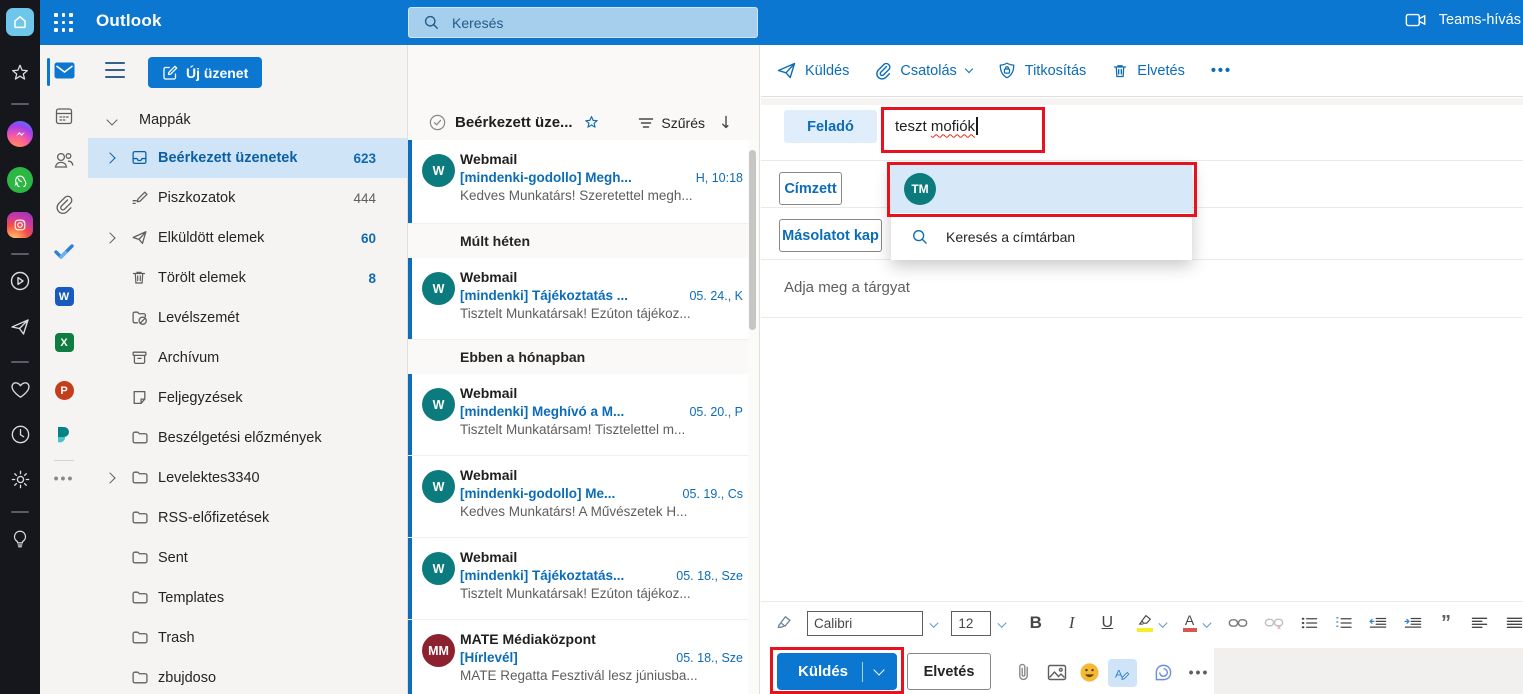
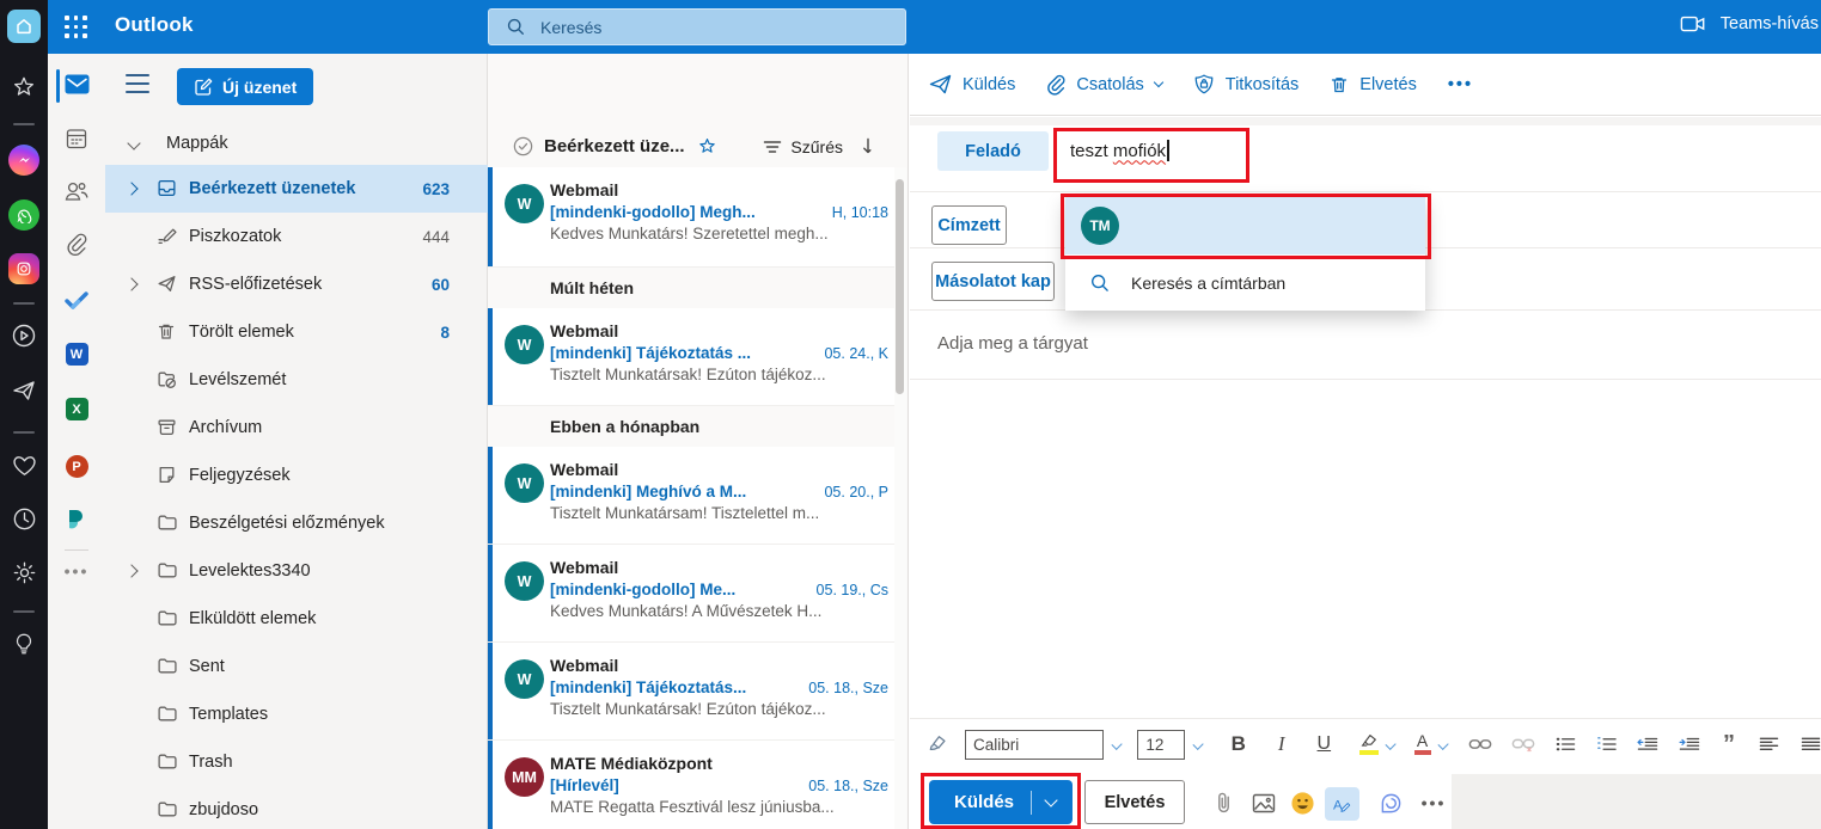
  Outlook
  Keresés
  Teams-hívás
  W
  X
  P
  •••
  Új üzenet
  Mappák
  Beérkezett üzenetek
  623
  Piszkozatok
  444
- Elküldött elemek
+ RSS-előfizetések
  60
  Törölt elemek
  8
  Levélszemét
  Archívum
  Feljegyzések
  Beszélgetési előzmények
  Levelektes3340
- RSS-előfizetések
+ Elküldött elemek
  Sent
  Templates
  Trash
  zbujdoso
  Beérkezett üze...
  Szűrés
  W
  Webmail
  [mindenki-godollo] Megh...
  H, 10:18
  Kedves Munkatárs! Szeretettel megh...
  Múlt héten
  W
  Webmail
  [mindenki] Tájékoztatás ...
  05. 24., K
  Tisztelt Munkatársak! Ezúton tájékoz...
  Ebben a hónapban
  W
  Webmail
  [mindenki] Meghívó a M...
  05. 20., P
  Tisztelt Munkatársam! Tisztelettel m...
  W
  Webmail
  [mindenki-godollo] Me...
  05. 19., Cs
  Kedves Munkatárs! A Művészetek H...
  W
  Webmail
  [mindenki] Tájékoztatás...
  05. 18., Sze
  Tisztelt Munkatársak! Ezúton tájékoz...
  MM
  MATE Médiaközpont
  [Hírlevél]
  05. 18., Sze
  MATE Regatta Fesztivál lesz júniusba...
  Küldés
  Csatolás
  Titkosítás
  Elvetés
  •••
  Feladó
  teszt
  mofiók
  Címzett
  Másolatot kap
  TM
  Keresés a címtárban
  Adja meg a tárgyat
  Calibri
  12
  B
  I
  U
  A
  ”
  Küldés
  Elvetés
  A
  •••
